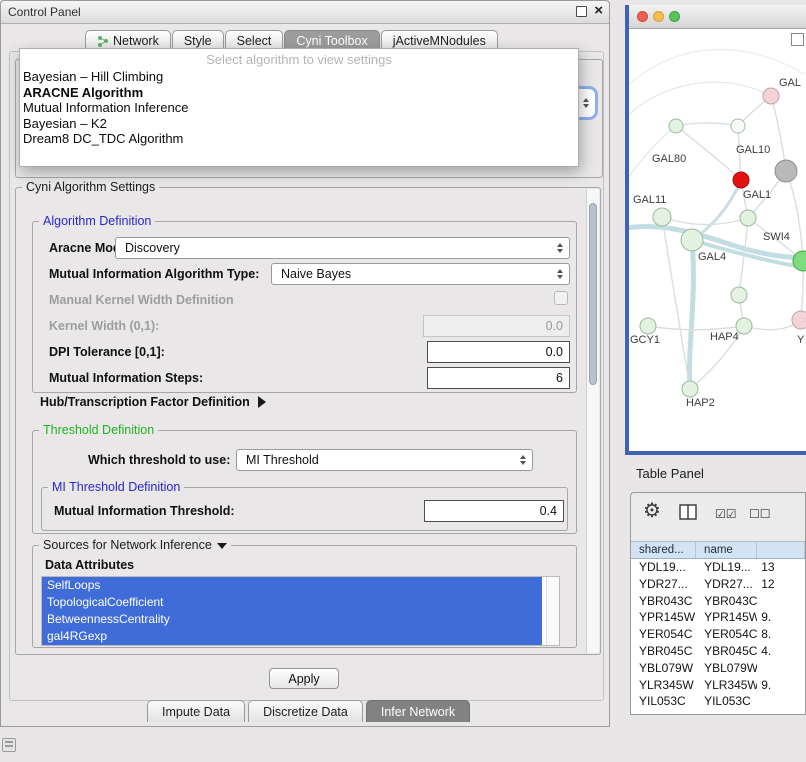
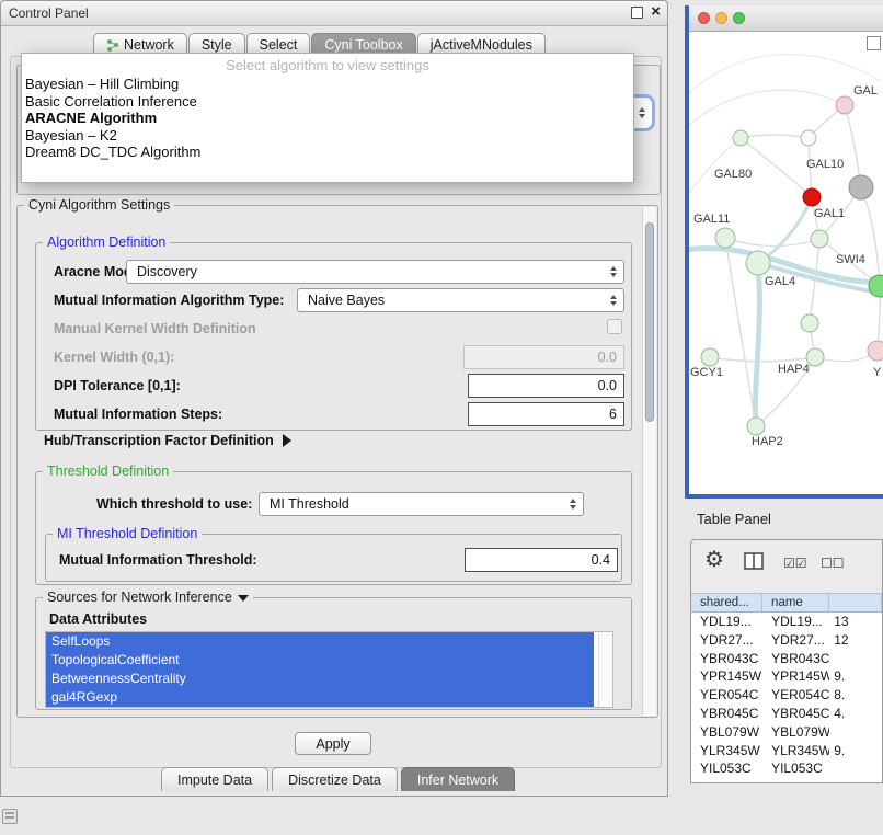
  Control Panel
  ×
  Network
  Style
  Select
  Cyni Toolbox
  jActiveMNodules
  Select algorithm to view settings
  Bayesian – Hill Climbing
+ Basic Correlation Inference
  ARACNE Algorithm
- Mutual Information Inference
  Bayesian – K2
  Dream8 DC_TDC Algorithm
  Cyni Algorithm Settings
  Algorithm Definition
  Aracne Mo
  Discovery
  Mutual Information Algorithm Type:
  Naive Bayes
  Manual Kernel Width Definition
  Kernel Width (0,1):
  0.0
  DPI Tolerance [0,1]:
  0.0
  Mutual Information Steps:
  6
  Hub/Transcription Factor Definition
  Threshold Definition
  Which threshold to use:
  MI Threshold
  MI Threshold Definition
  Mutual Information Threshold:
  0.4
  Sources for Network Inference
  Data Attributes
  SelfLoops
  TopologicalCoefficient
  BetweennessCentrality
  gal4RGexp
  Apply
  Impute Data
  Discretize Data
  Infer Network
  GAL
  GAL80
  GAL10
  GAL11
  GAL1
  SWI4
  GAL4
  GCY1
  HAP4
  HAP2
  Y
  Table Panel
  ⚙
  ☑☑
  ☐☐
  shared...
  name
  YDL19...
  YDL19...
  13
  YDR27...
  YDR27...
  12
  YBR043C
  YBR043C
  YPR145W
  YPR145W
  9.
  YER054C
  YER054C
  8.
  YBR045C
  YBR045C
  4.
  YBL079W
  YBL079W
  YLR345W
  YLR345W
  9.
  YIL053C
  YIL053C
